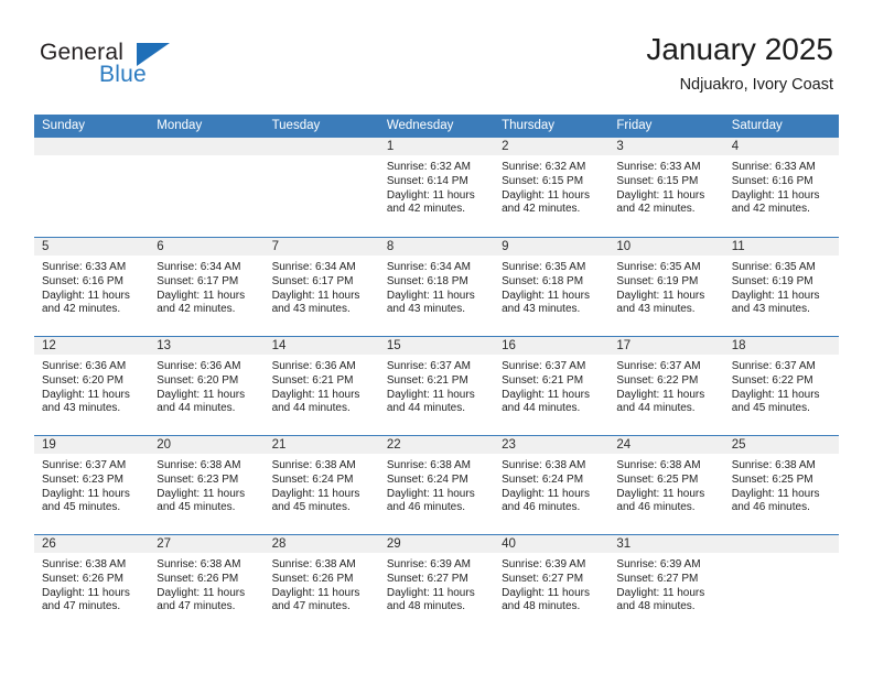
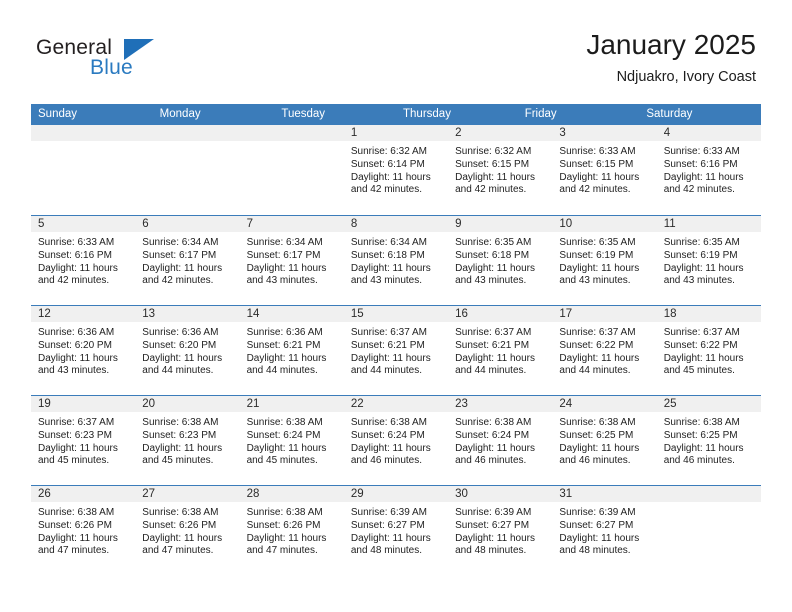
  General
  Blue
  January 2025
  Ndjuakro, Ivory Coast
  Sunday
  Monday
  Tuesday
- Wednesday
  Thursday
  Friday
  Saturday
  1
  Sunrise: 6:32 AM
  Sunset: 6:14 PM
  Daylight: 11 hours
  and 42 minutes.
  2
  Sunrise: 6:32 AM
  Sunset: 6:15 PM
  Daylight: 11 hours
  and 42 minutes.
  3
  Sunrise: 6:33 AM
  Sunset: 6:15 PM
  Daylight: 11 hours
  and 42 minutes.
  4
  Sunrise: 6:33 AM
  Sunset: 6:16 PM
  Daylight: 11 hours
  and 42 minutes.
  5
  Sunrise: 6:33 AM
  Sunset: 6:16 PM
  Daylight: 11 hours
  and 42 minutes.
  6
  Sunrise: 6:34 AM
  Sunset: 6:17 PM
  Daylight: 11 hours
  and 42 minutes.
  7
  Sunrise: 6:34 AM
  Sunset: 6:17 PM
  Daylight: 11 hours
  and 43 minutes.
  8
  Sunrise: 6:34 AM
  Sunset: 6:18 PM
  Daylight: 11 hours
  and 43 minutes.
  9
  Sunrise: 6:35 AM
  Sunset: 6:18 PM
  Daylight: 11 hours
  and 43 minutes.
  10
  Sunrise: 6:35 AM
  Sunset: 6:19 PM
  Daylight: 11 hours
  and 43 minutes.
  11
  Sunrise: 6:35 AM
  Sunset: 6:19 PM
  Daylight: 11 hours
  and 43 minutes.
  12
  Sunrise: 6:36 AM
  Sunset: 6:20 PM
  Daylight: 11 hours
  and 43 minutes.
  13
  Sunrise: 6:36 AM
  Sunset: 6:20 PM
  Daylight: 11 hours
  and 44 minutes.
  14
  Sunrise: 6:36 AM
  Sunset: 6:21 PM
  Daylight: 11 hours
  and 44 minutes.
  15
  Sunrise: 6:37 AM
  Sunset: 6:21 PM
  Daylight: 11 hours
  and 44 minutes.
  16
  Sunrise: 6:37 AM
  Sunset: 6:21 PM
  Daylight: 11 hours
  and 44 minutes.
  17
  Sunrise: 6:37 AM
  Sunset: 6:22 PM
  Daylight: 11 hours
  and 44 minutes.
  18
  Sunrise: 6:37 AM
  Sunset: 6:22 PM
  Daylight: 11 hours
  and 45 minutes.
  19
  Sunrise: 6:37 AM
  Sunset: 6:23 PM
  Daylight: 11 hours
  and 45 minutes.
  20
  Sunrise: 6:38 AM
  Sunset: 6:23 PM
  Daylight: 11 hours
  and 45 minutes.
  21
  Sunrise: 6:38 AM
  Sunset: 6:24 PM
  Daylight: 11 hours
  and 45 minutes.
  22
  Sunrise: 6:38 AM
  Sunset: 6:24 PM
  Daylight: 11 hours
  and 46 minutes.
  23
  Sunrise: 6:38 AM
  Sunset: 6:24 PM
  Daylight: 11 hours
  and 46 minutes.
  24
  Sunrise: 6:38 AM
  Sunset: 6:25 PM
  Daylight: 11 hours
  and 46 minutes.
  25
  Sunrise: 6:38 AM
  Sunset: 6:25 PM
  Daylight: 11 hours
  and 46 minutes.
  26
  Sunrise: 6:38 AM
  Sunset: 6:26 PM
  Daylight: 11 hours
  and 47 minutes.
  27
  Sunrise: 6:38 AM
  Sunset: 6:26 PM
  Daylight: 11 hours
  and 47 minutes.
  28
  Sunrise: 6:38 AM
  Sunset: 6:26 PM
  Daylight: 11 hours
  and 47 minutes.
  29
  Sunrise: 6:39 AM
  Sunset: 6:27 PM
  Daylight: 11 hours
  and 48 minutes.
- 40
+ 30
  Sunrise: 6:39 AM
  Sunset: 6:27 PM
  Daylight: 11 hours
  and 48 minutes.
  31
  Sunrise: 6:39 AM
  Sunset: 6:27 PM
  Daylight: 11 hours
  and 48 minutes.
